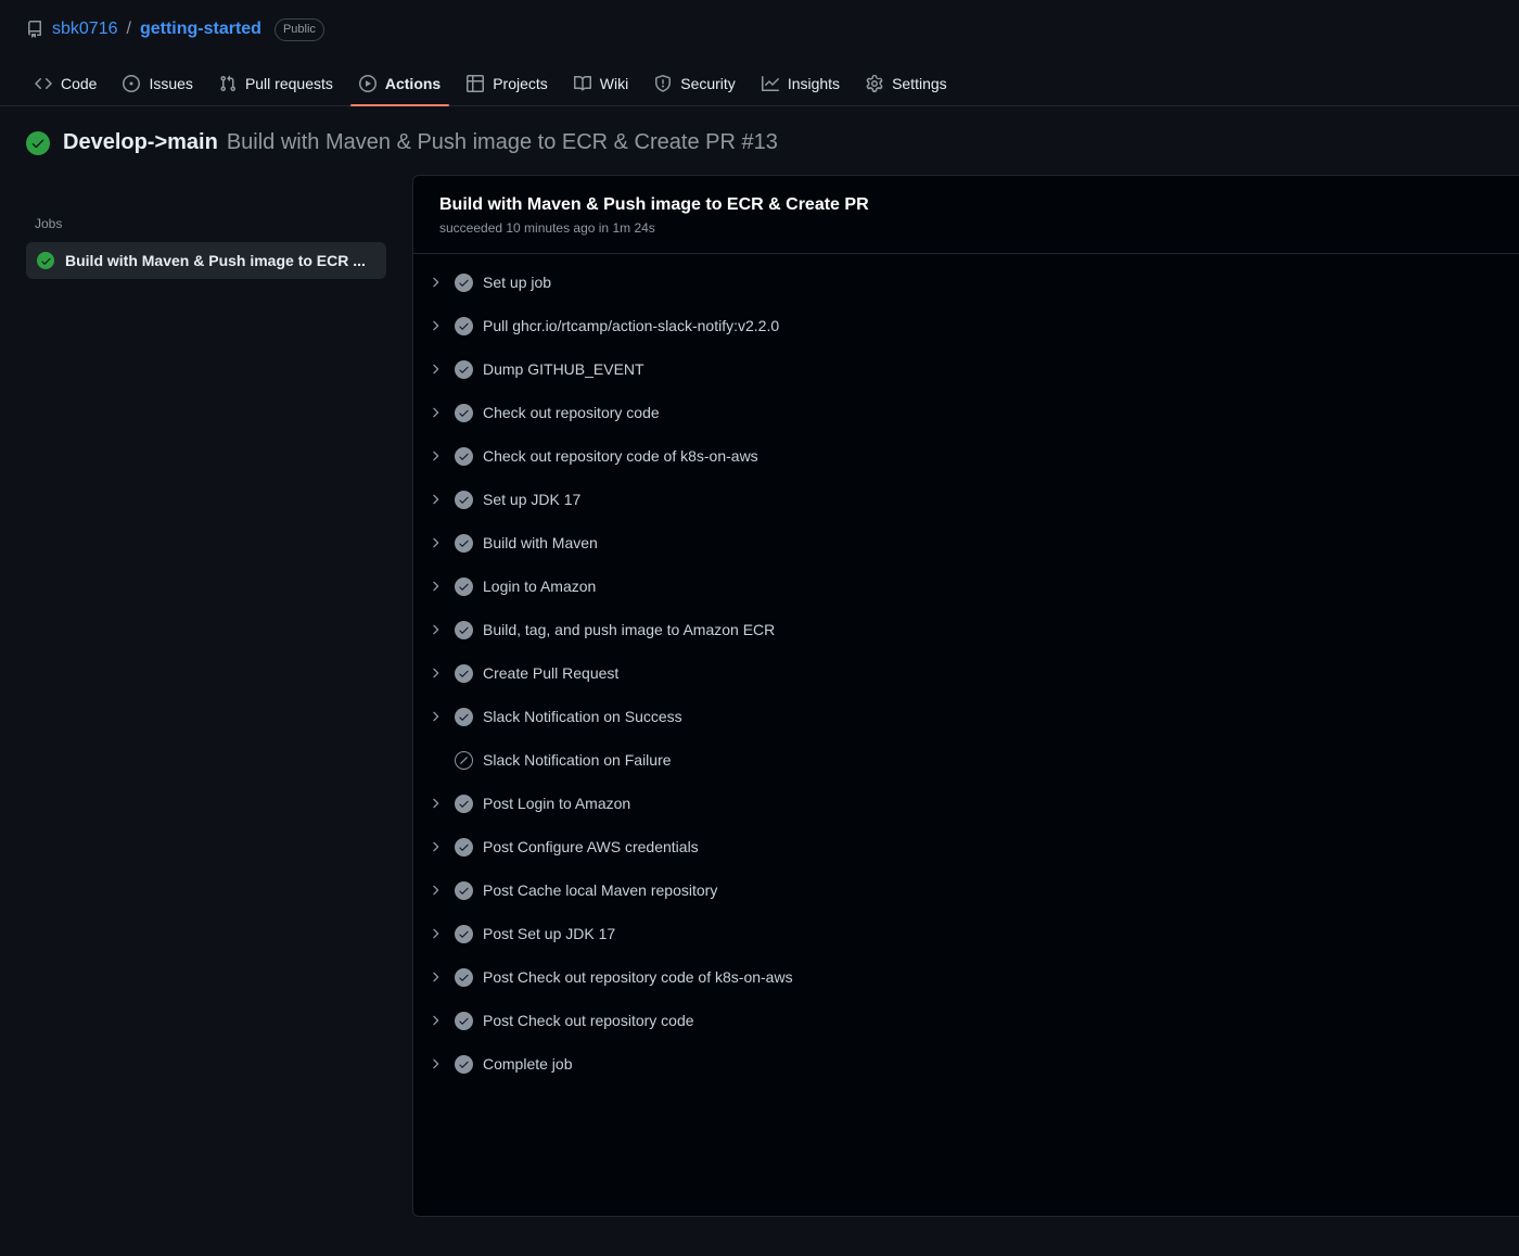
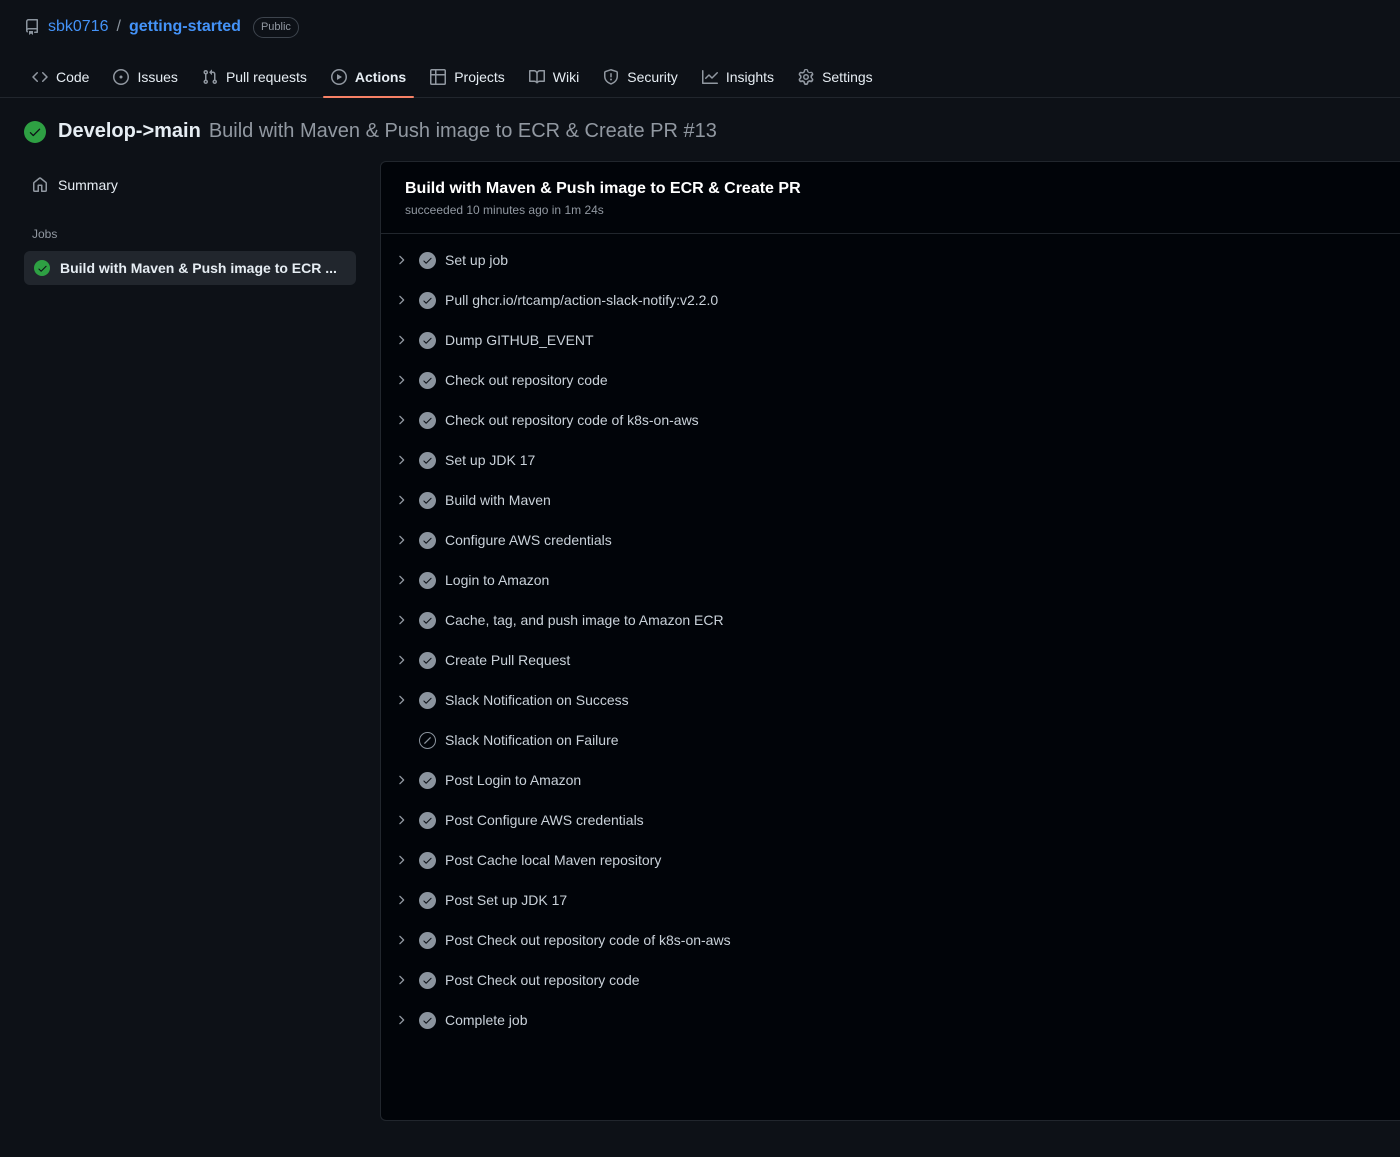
  sbk0716
  /
  getting-started
  Public
  Code
  Issues
  Pull requests
  Actions
  Projects
  Wiki
  Security
  Insights
  Settings
  Develop->main
  Build with Maven & Push image to ECR & Create PR #13
+ Summary
  Jobs
  Build with Maven & Push image to ECR ...
  Build with Maven & Push image to ECR & Create PR
  succeeded 10 minutes ago in 1m 24s
  Set up job
  Pull ghcr.io/rtcamp/action-slack-notify:v2.2.0
  Dump GITHUB_EVENT
  Check out repository code
  Check out repository code of k8s-on-aws
  Set up JDK 17
  Build with Maven
+ Configure AWS credentials
  Login to Amazon
- Build, tag, and push image to Amazon ECR
+ Cache, tag, and push image to Amazon ECR
  Create Pull Request
  Slack Notification on Success
  Slack Notification on Failure
  Post Login to Amazon
  Post Configure AWS credentials
  Post Cache local Maven repository
  Post Set up JDK 17
  Post Check out repository code of k8s-on-aws
  Post Check out repository code
  Complete job
